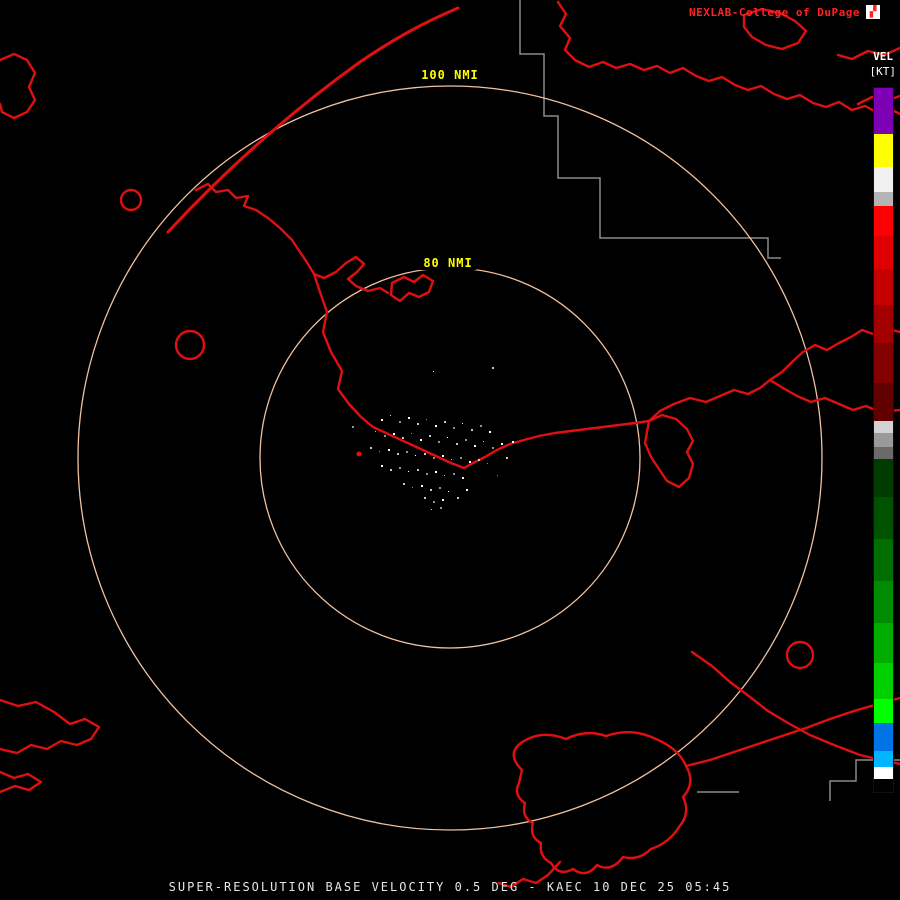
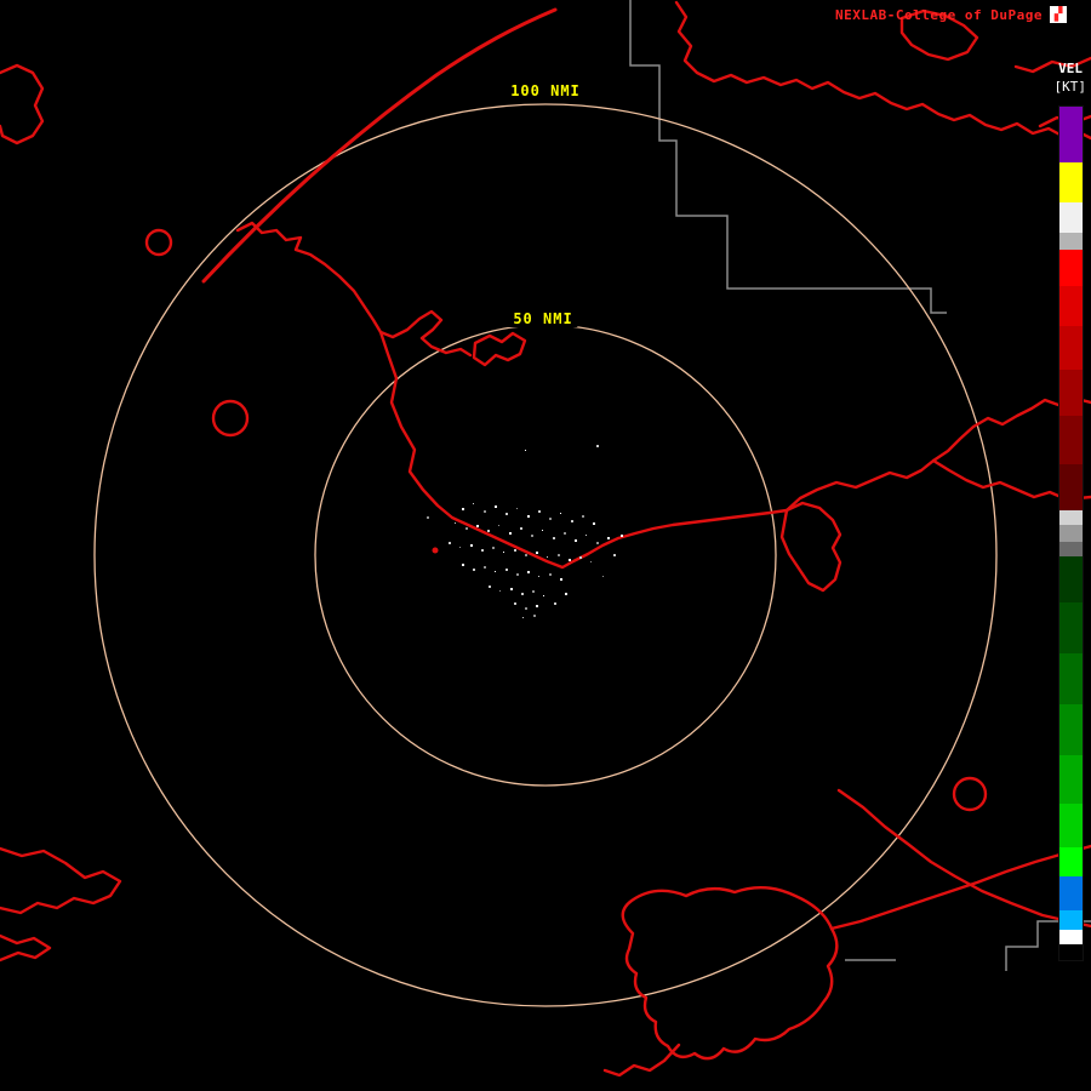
  NEXLAB-College of DuPage
  ▞
  VEL
  [KT]
  100 NMI
- 80 NMI
+ 50 NMI
- SUPER-RESOLUTION BASE VELOCITY 0.5 DEG - KAEC 10 DEC 25 05:45
